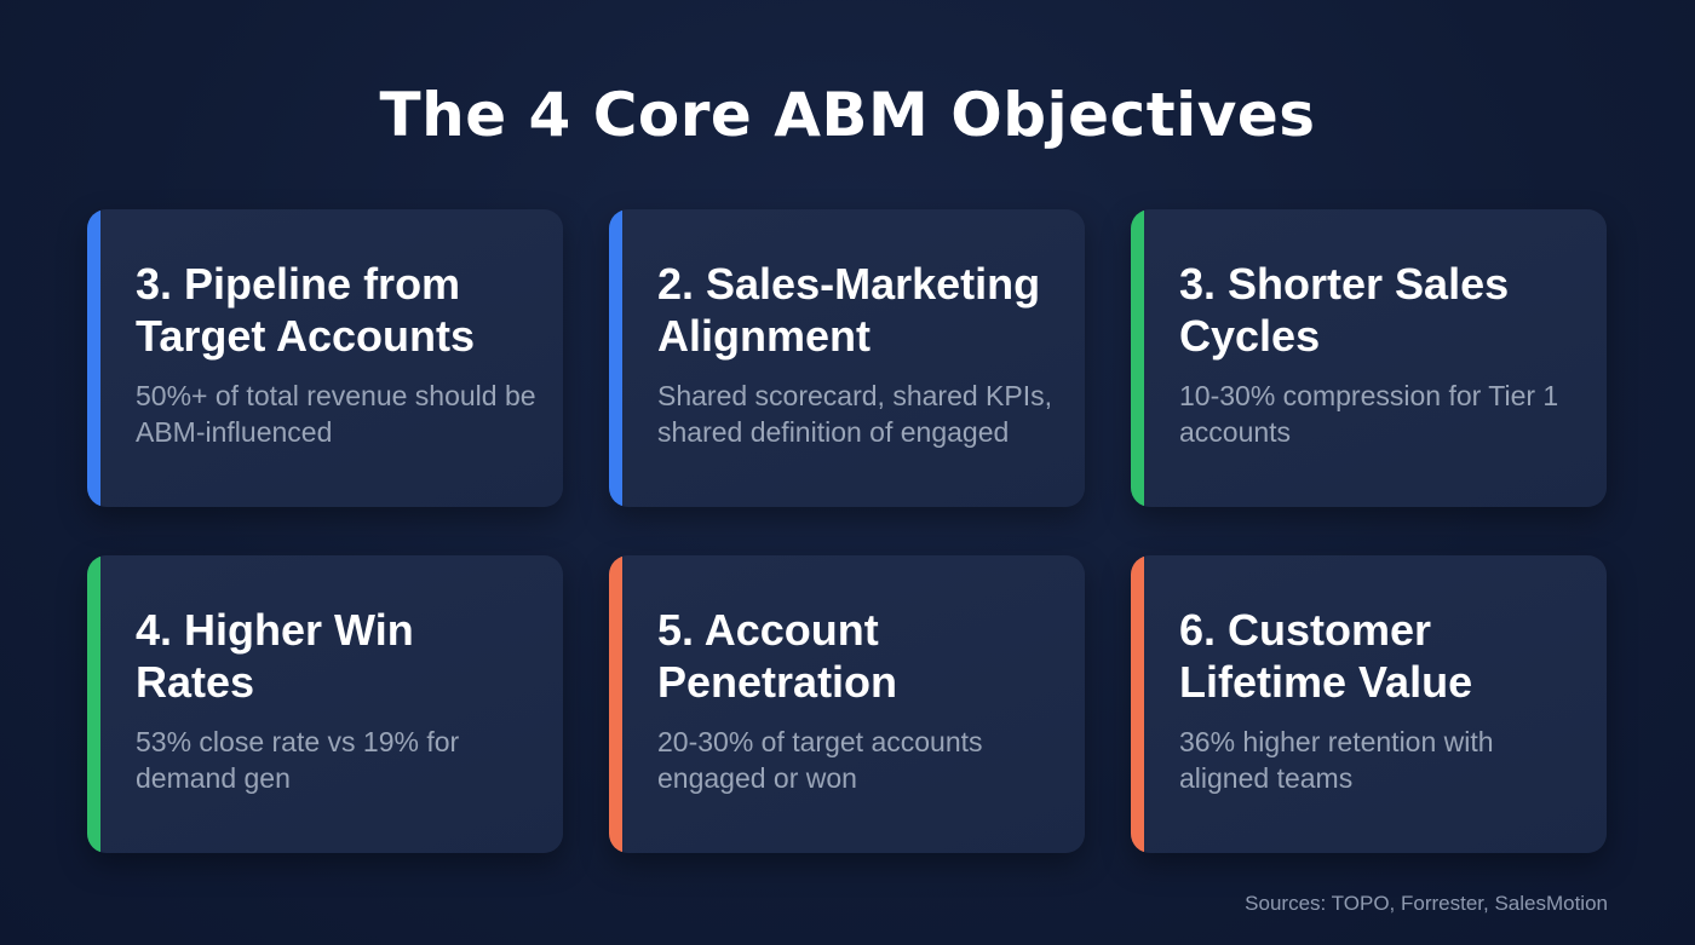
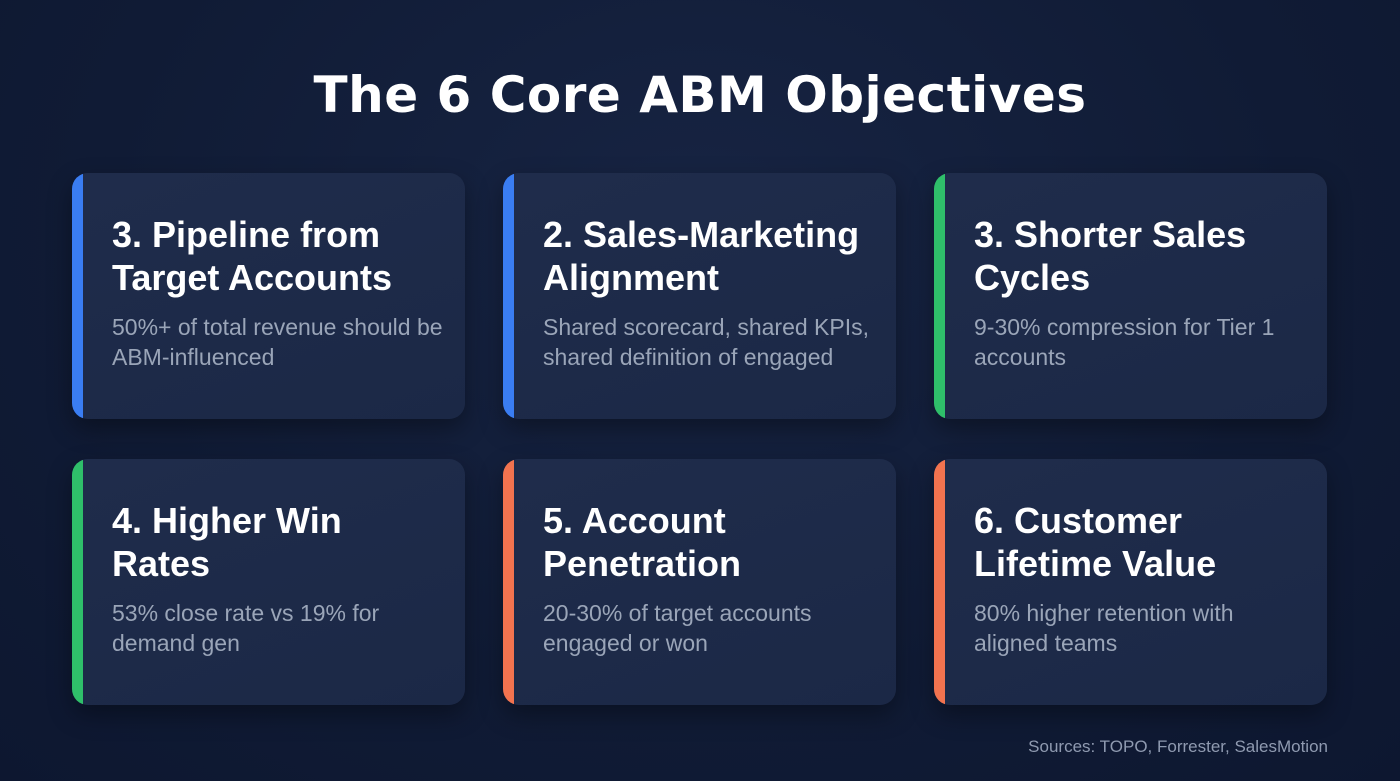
- The 4 Core ABM Objectives
+ The 6 Core ABM Objectives
  3. Pipeline from Target Accounts
  50%+ of total revenue should be ABM-influenced
  2. Sales-Marketing Alignment
  Shared scorecard, shared KPIs, shared definition of engaged
  3. Shorter Sales Cycles
- 10-30% compression for Tier 1 accounts
+ 9-30% compression for Tier 1 accounts
  4. Higher Win Rates
  53% close rate vs 19% for demand gen
  5. Account Penetration
  20-30% of target accounts engaged or won
  6. Customer Lifetime Value
- 36% higher retention with aligned teams
+ 80% higher retention with aligned teams
  Sources: TOPO, Forrester, SalesMotion
